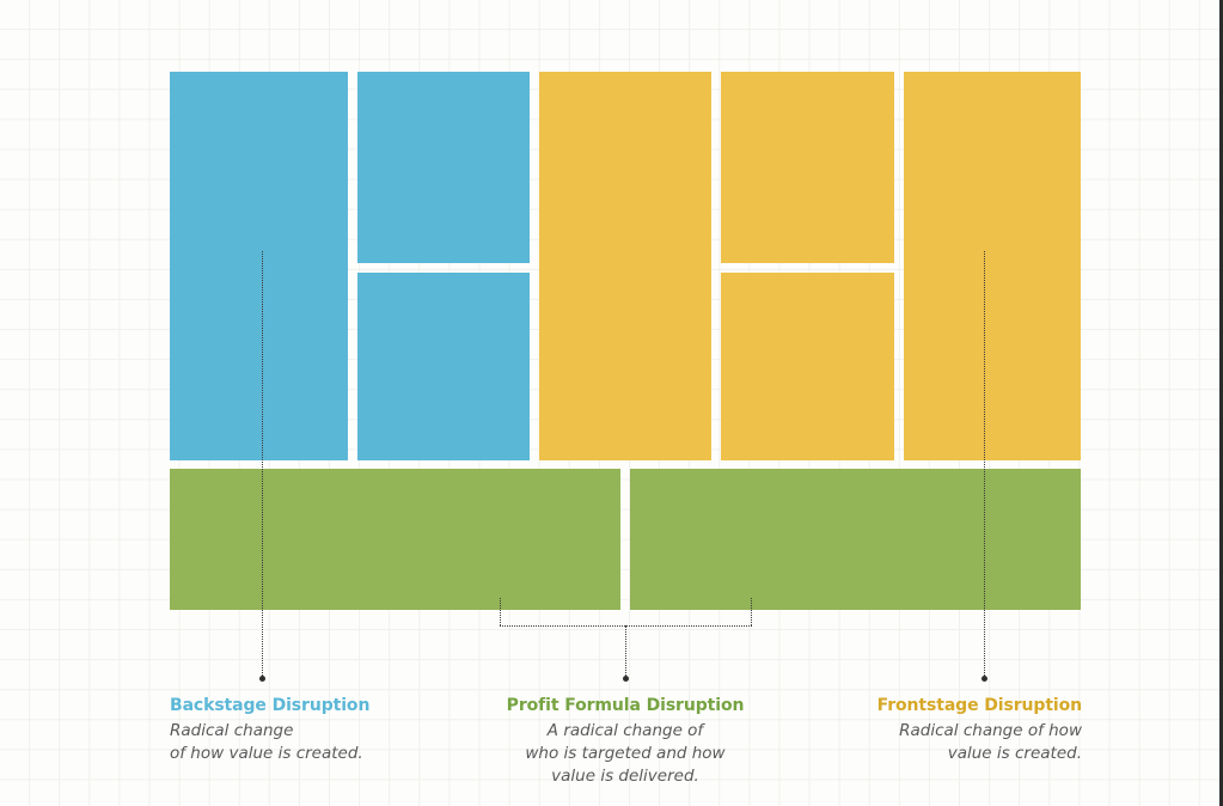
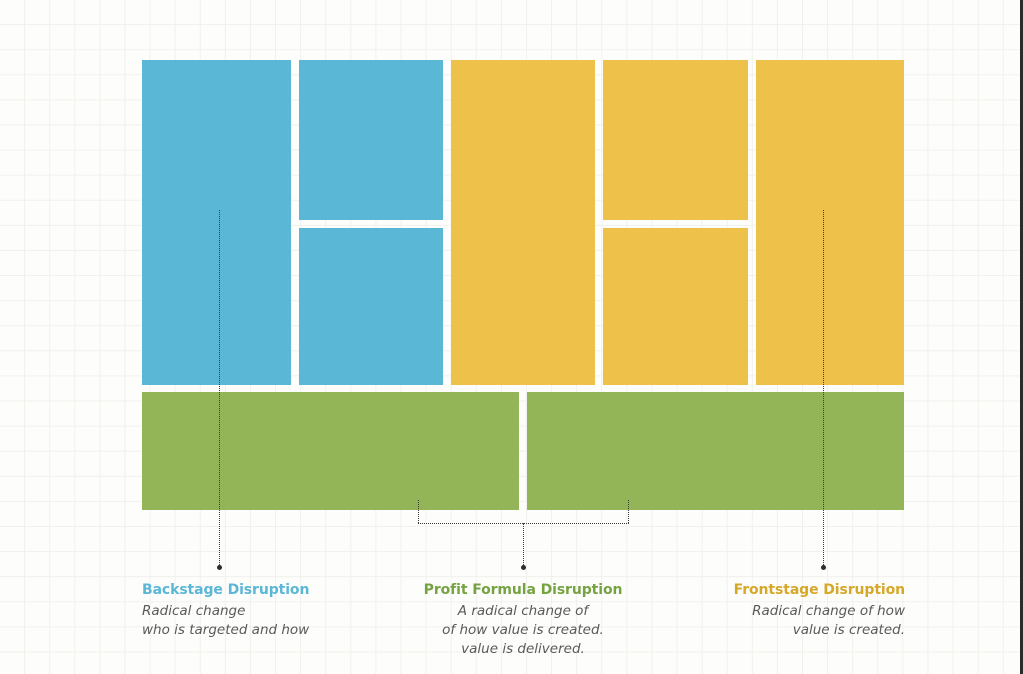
  Backstage Disruption
  Radical change
- of how value is created.
+ who is targeted and how
  Profit Formula Disruption
  A radical change of
- who is targeted and how
+ of how value is created.
  value is delivered.
  Frontstage Disruption
  Radical change of how
  value is created.
